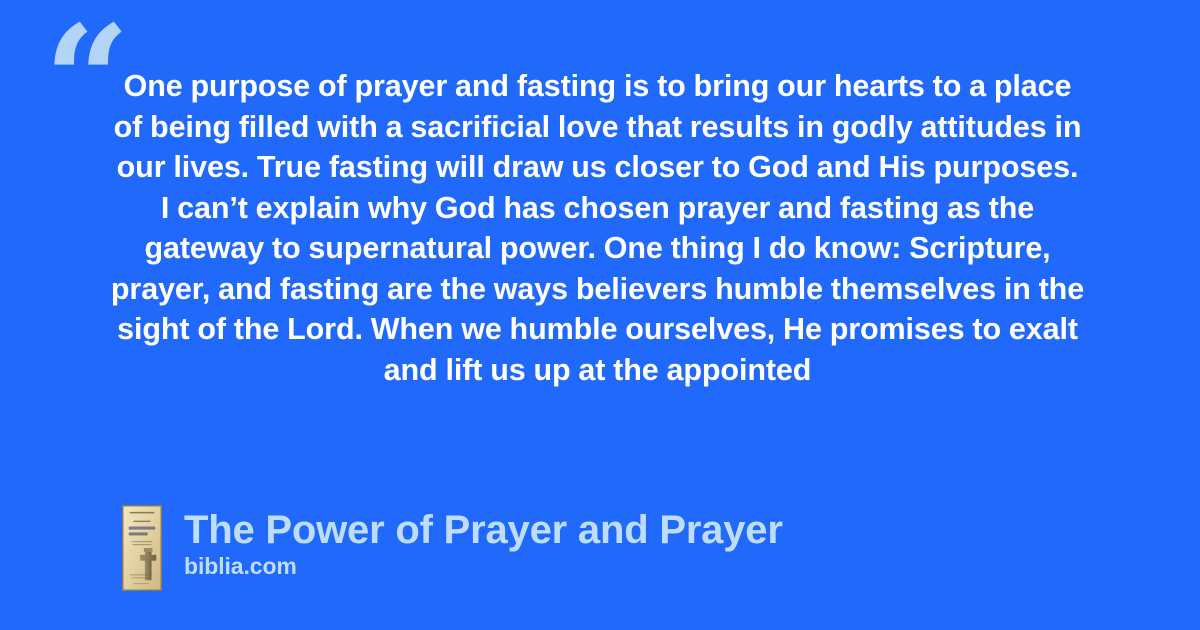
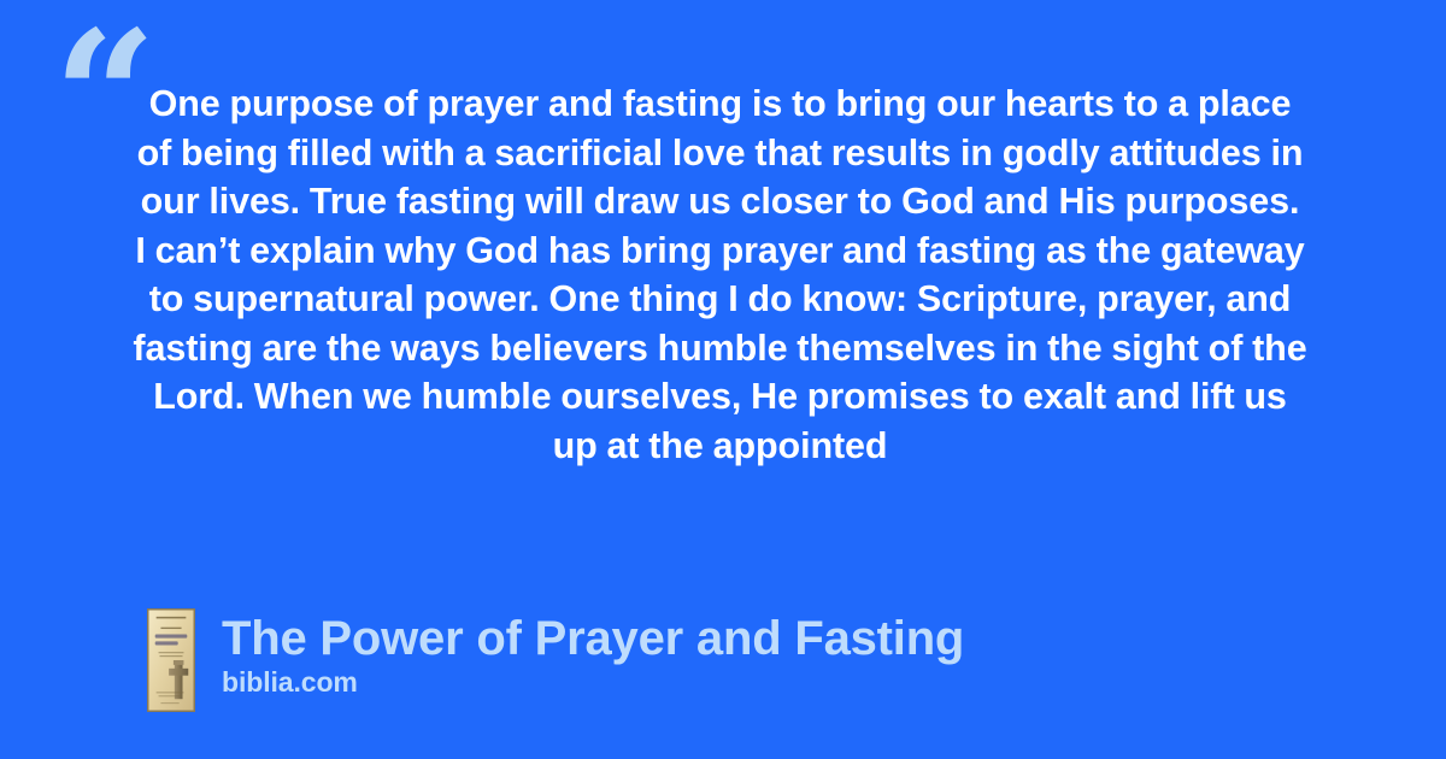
  “
- One purpose of prayer and fasting is to bring our hearts to a place of being filled with a sacrificial love that results in godly attitudes in our lives. True fasting will draw us closer to God and His purposes. I can’t explain why God has chosen prayer and fasting as the gateway to supernatural power. One thing I do know: Scripture, prayer, and fasting are the ways believers humble themselves in the sight of the Lord. When we humble ourselves, He promises to exalt and lift us up at the appointed
+ One purpose of prayer and fasting is to bring our hearts to a place of being filled with a sacrificial love that results in godly attitudes in our lives. True fasting will draw us closer to God and His purposes. I can’t explain why God has bring prayer and fasting as the gateway to supernatural power. One thing I do know: Scripture, prayer, and fasting are the ways believers humble themselves in the sight of the Lord. When we humble ourselves, He promises to exalt and lift us up at the appointed
- The Power of Prayer and Prayer
+ The Power of Prayer and Fasting
  biblia.com
